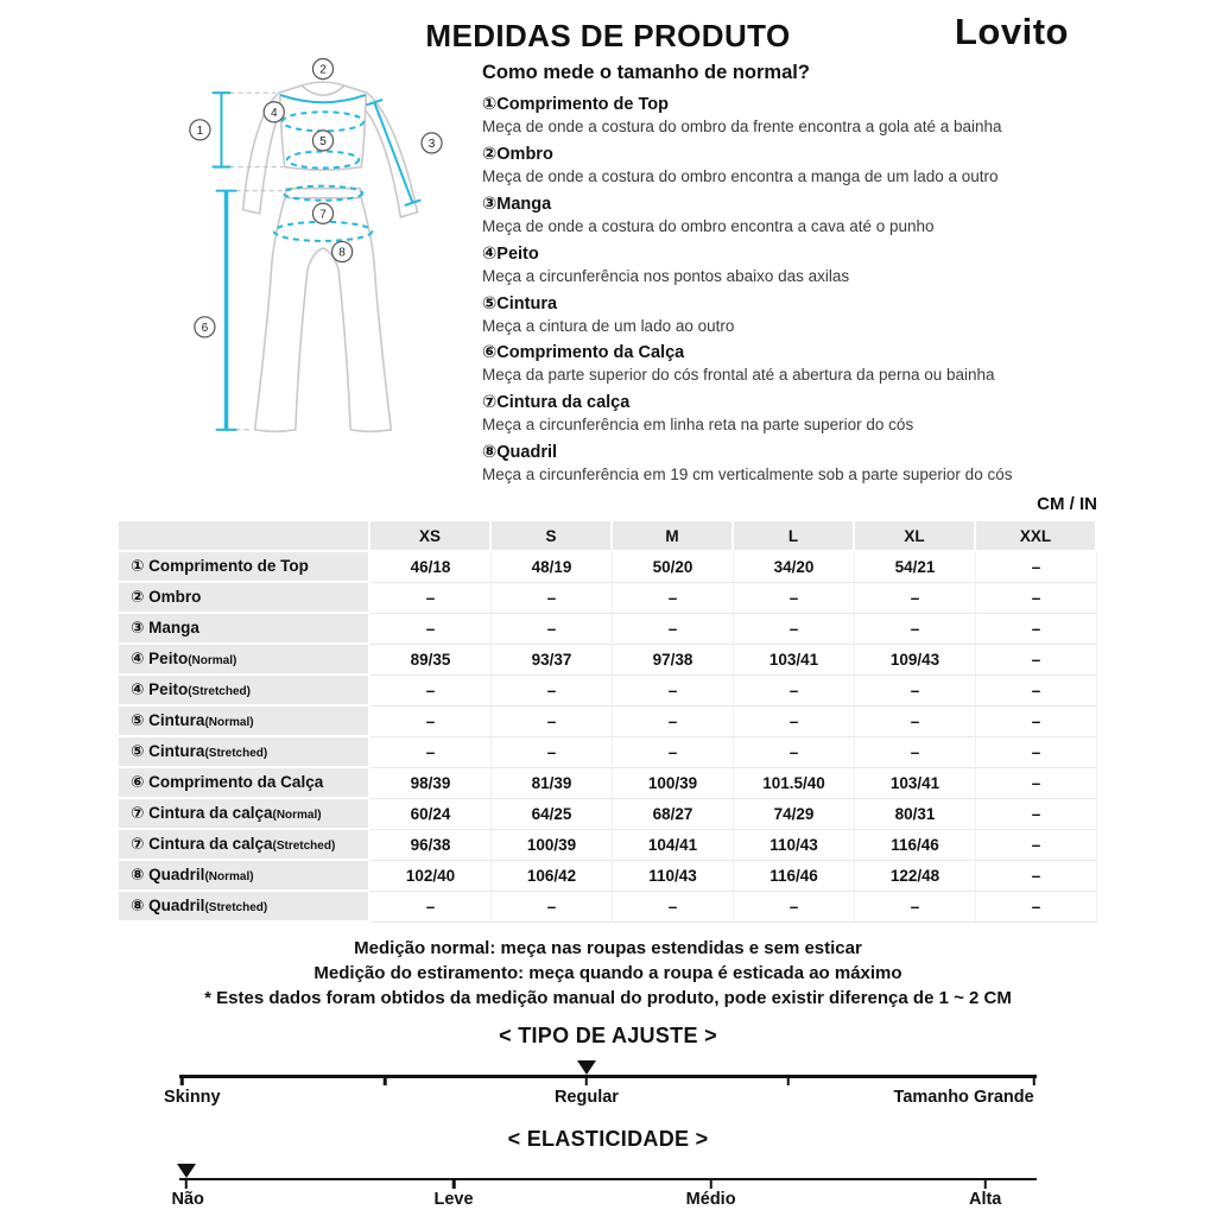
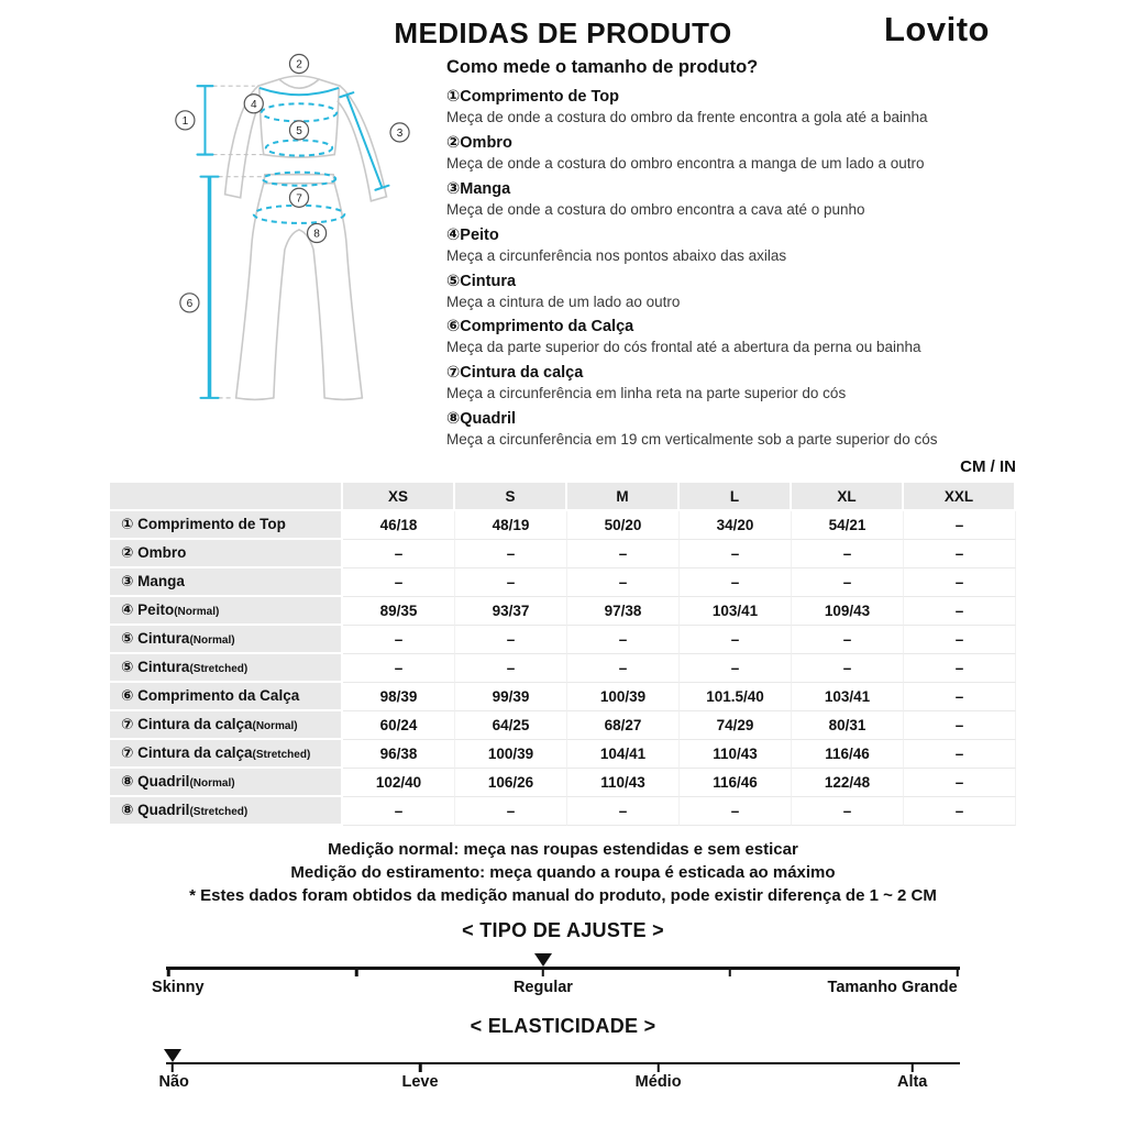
  MEDIDAS DE PRODUTO
  Lovito
  1
  2
  3
  4
  5
  6
  7
  8
- Como mede o tamanho de normal?
+ Como mede o tamanho de produto?
  ①Comprimento de Top
  Meça de onde a costura do ombro da frente encontra a gola até a bainha
  ②Ombro
  Meça de onde a costura do ombro encontra a manga de um lado a outro
  ③Manga
  Meça de onde a costura do ombro encontra a cava até o punho
  ④Peito
  Meça a circunferência nos pontos abaixo das axilas
  ⑤Cintura
  Meça a cintura de um lado ao outro
  ⑥Comprimento da Calça
  Meça da parte superior do cós frontal até a abertura da perna ou bainha
  ⑦Cintura da calça
  Meça a circunferência em linha reta na parte superior do cós
  ⑧Quadril
  Meça a circunferência em 19 cm verticalmente sob a parte superior do cós
  CM / IN
  	XS	S	M	L	XL	XXL
  ① Comprimento de Top	46/18	48/19	50/20	34/20	54/21	–
  ② Ombro	–	–	–	–	–	–
  ③ Manga	–	–	–	–	–	–
  ④ Peito(Normal)	89/35	93/37	97/38	103/41	109/43	–
- ④ Peito(Stretched)	–	–	–	–	–	–
  ⑤ Cintura(Normal)	–	–	–	–	–	–
  ⑤ Cintura(Stretched)	–	–	–	–	–	–
- ⑥ Comprimento da Calça	98/39	81/39	100/39	101.5/40	103/41	–
+ ⑥ Comprimento da Calça	98/39	99/39	100/39	101.5/40	103/41	–
  ⑦ Cintura da calça(Normal)	60/24	64/25	68/27	74/29	80/31	–
  ⑦ Cintura da calça(Stretched)	96/38	100/39	104/41	110/43	116/46	–
- ⑧ Quadril(Normal)	102/40	106/42	110/43	116/46	122/48	–
+ ⑧ Quadril(Normal)	102/40	106/26	110/43	116/46	122/48	–
  ⑧ Quadril(Stretched)	–	–	–	–	–	–
  Medição normal: meça nas roupas estendidas e sem esticar
  Medição do estiramento: meça quando a roupa é esticada ao máximo
  * Estes dados foram obtidos da medição manual do produto, pode existir diferença de 1 ~ 2 CM
  < TIPO DE AJUSTE >
  Skinny
  Regular
  Tamanho Grande
  < ELASTICIDADE >
  Não
  Leve
  Médio
  Alta
